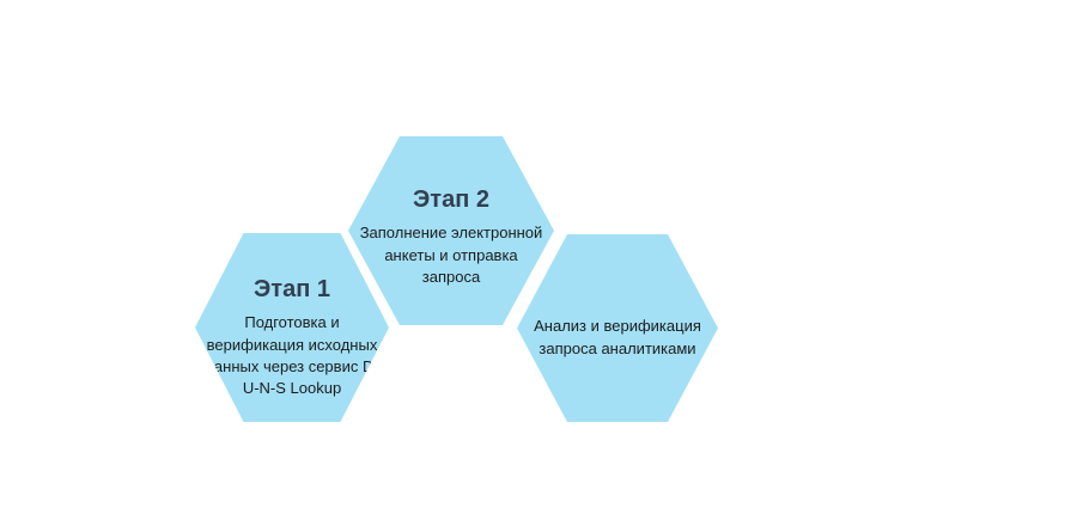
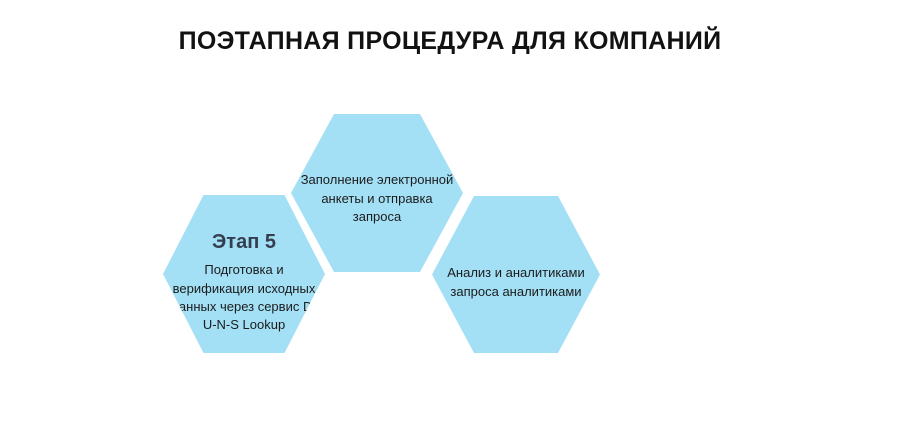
+ ПОЭТАПНАЯ ПРОЦЕДУРА ДЛЯ КОМПАНИЙ
- Этап 1
+ Этап 5
  Подготовка и верификация исходных анных через сервис DU-N-S Lookup
- Этап 2
  Заполнение электронной анкеты и отправка запроса
- Анализ и верификация запроса аналитиками
+ Анализ и аналитиками запроса аналитиками
